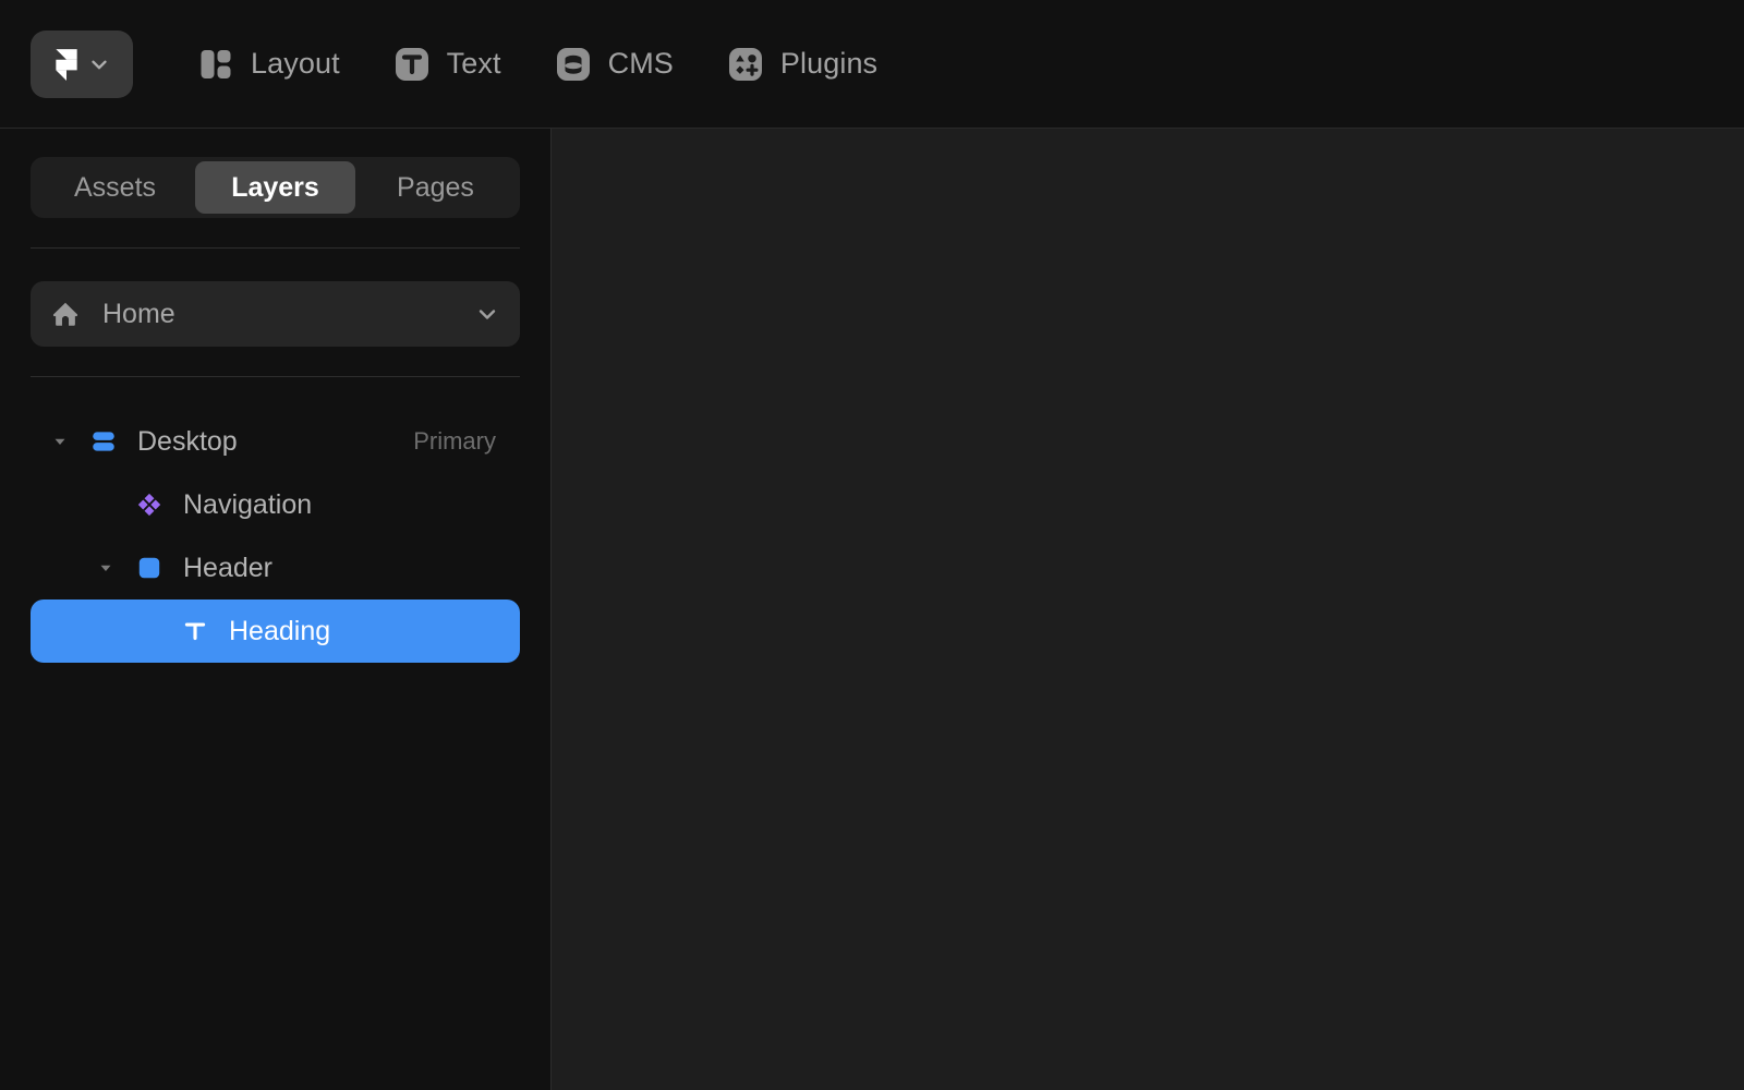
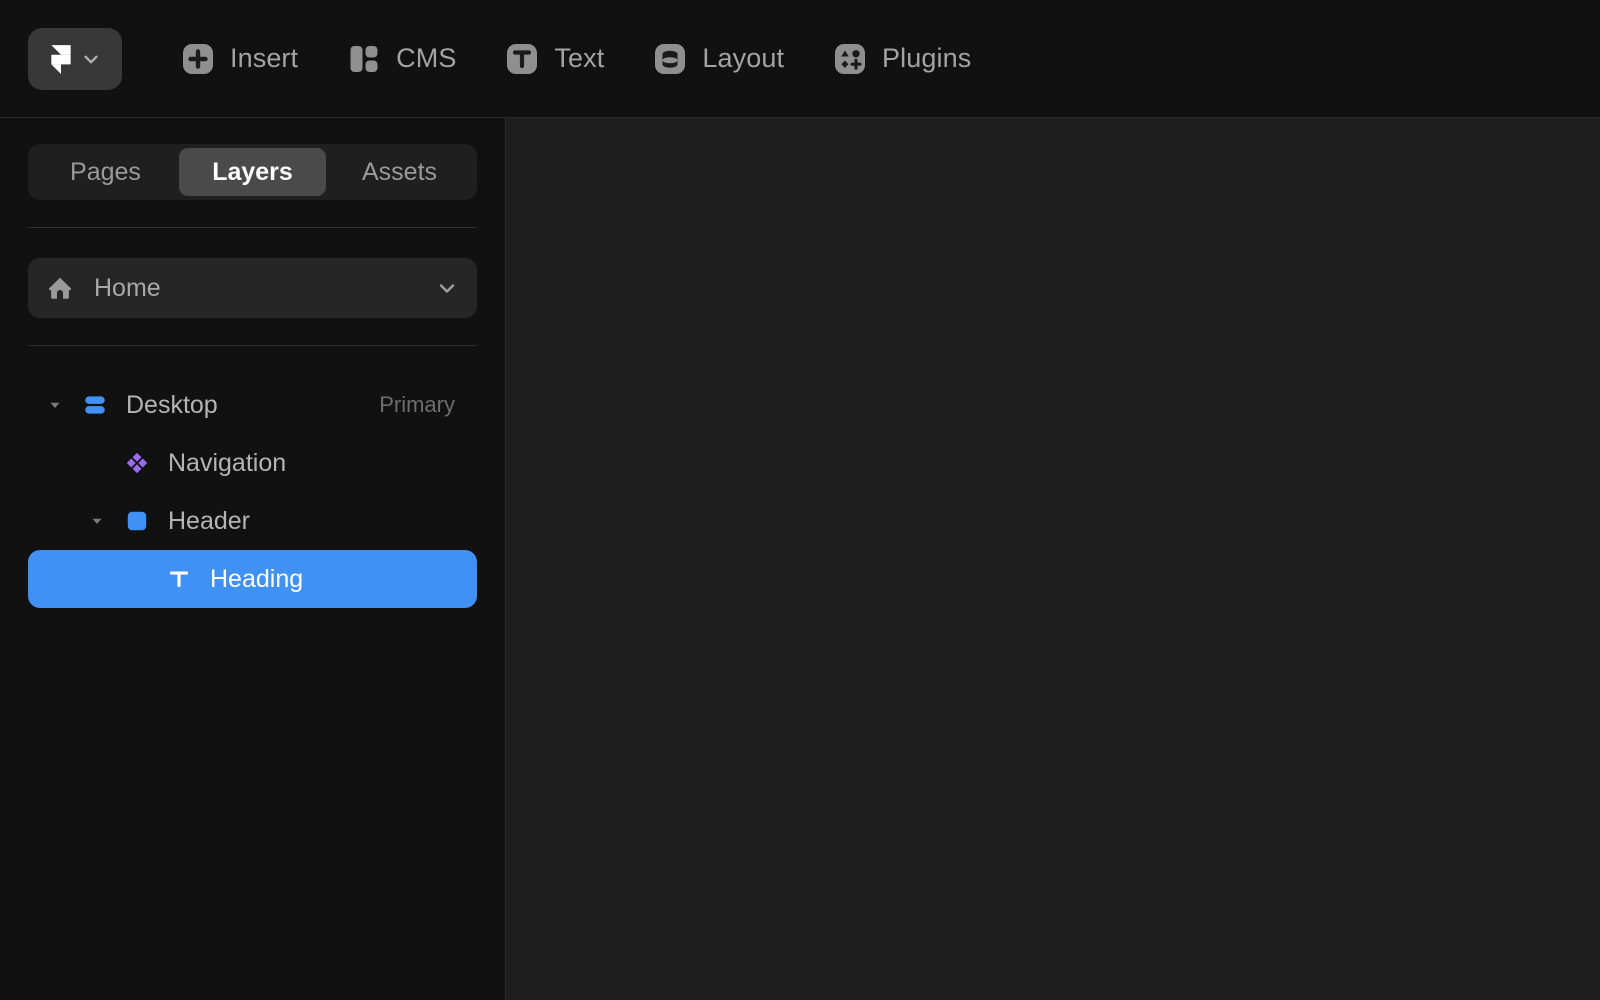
+ Insert
- Layout
+ CMS
  Text
- CMS
+ Layout
  Plugins
- Assets
+ Pages
  Layers
- Pages
+ Assets
  Home
  Desktop
  Primary
  Navigation
  Header
  Heading
